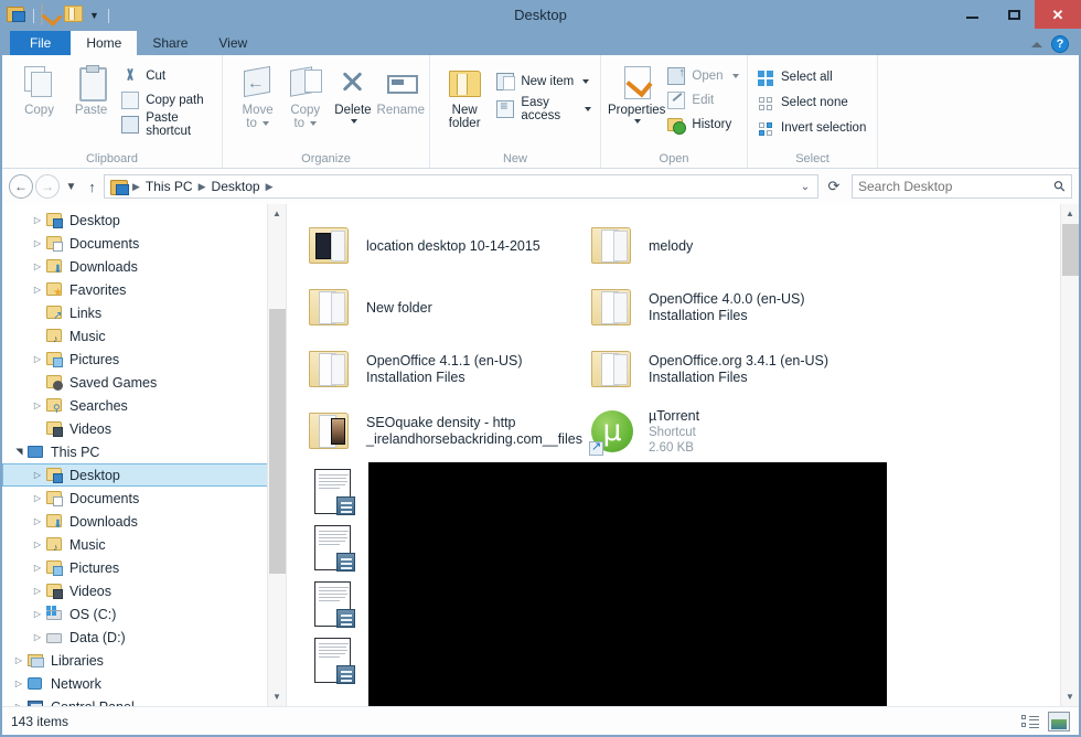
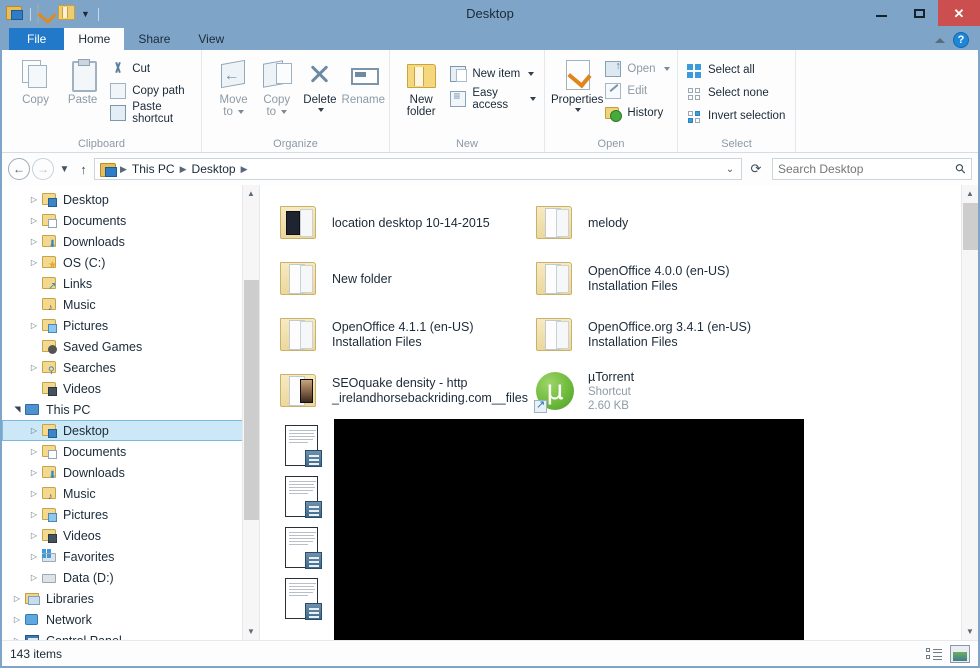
  ▼
  Desktop
  ✕
  File
  Home
  Share
  View
  ?
  Copy
  Paste
  Cut
  Copy path
  Paste shortcut
  Clipboard
  Move
  to
  Copy
  to
  Delete
  Rename
  Organize
  New
  folder
  New item
  Easy access
  New
  Properties
  Open
  Edit
  History
  Open
  Select all
  Select none
  Invert selection
  Select
  ←
  →
  ▼
  ↑
  ▶
  This PC
  ▶
  Desktop
  ▶
  ⌄
  ⟳
  Search Desktop
  ▷
  Desktop
  ▷
  Documents
  ▷
  ⬇
  Downloads
  ▷
  ★
- Favorites
+ OS (C:)
  ↗
  Links
  ♪
  Music
  ▷
  Pictures
  Saved Games
  ▷
  ⚲
  Searches
  Videos
  This PC
  ▷
  Desktop
  ▷
  Documents
  ▷
  ⬇
  Downloads
  ▷
  ♪
  Music
  ▷
  Pictures
  ▷
  Videos
  ▷
- OS (C:)
+ Favorites
  ▷
  Data (D:)
  ▷
  Libraries
  ▷
  Network
  ▲
  ▼
  location desktop 10-14-2015
  melody
  New folder
  OpenOffice 4.0.0 (en-US)
  Installation Files
  OpenOffice 4.1.1 (en-US)
  Installation Files
  OpenOffice.org 3.4.1 (en-US)
  Installation Files
  SEOquake density - http
  _irelandhorsebackriding.com__files
  µTorrent
  Shortcut
  2.60 KB
  ▲
  ▼
  143 items
